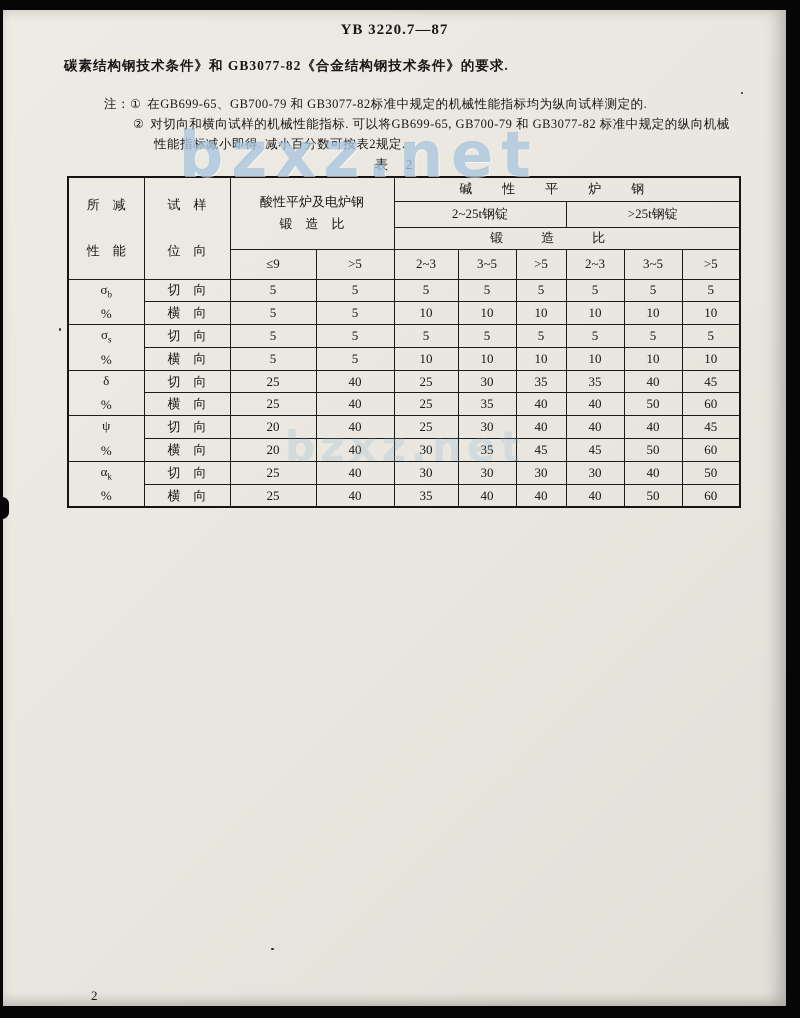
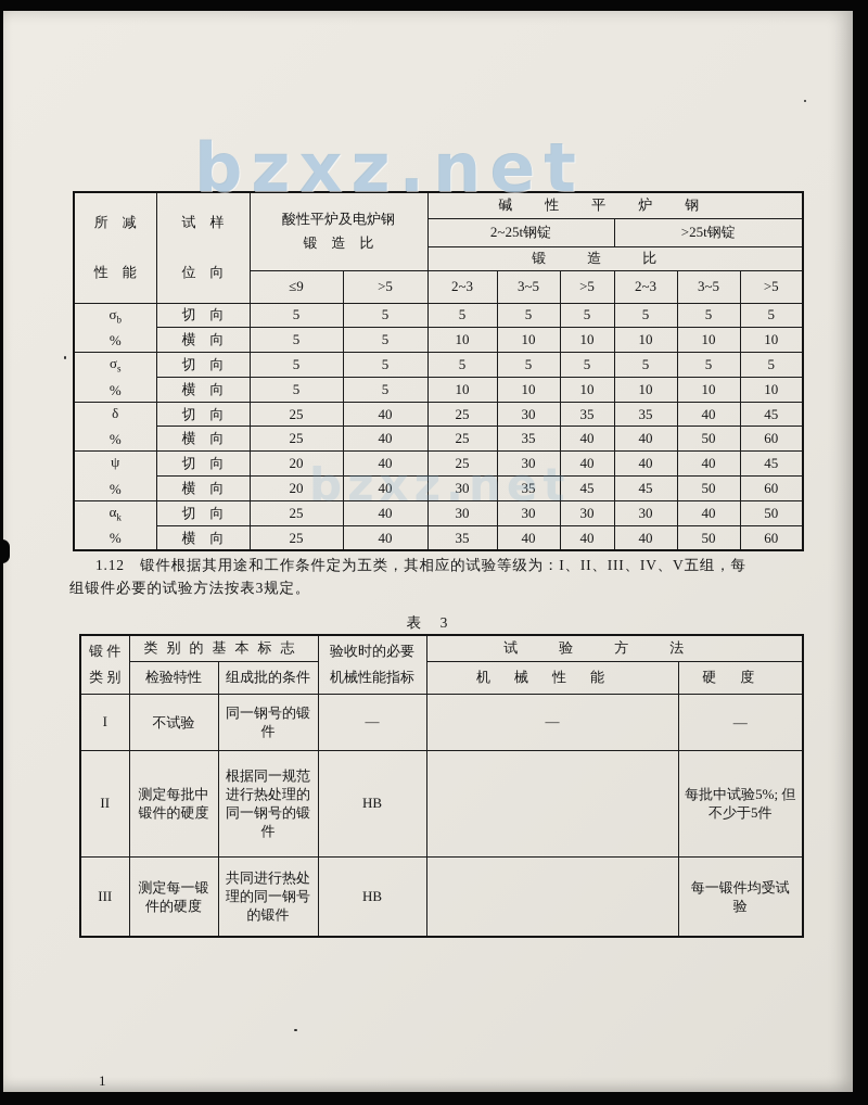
- YB 3220.7—87
- 碳素结构钢技术条件》和 GB3077-82《合金结构钢技术条件》的要求.
- 注：① 在GB699-65、GB700-79 和 GB3077-82标准中规定的机械性能指标均为纵向试样测定的.
- ② 对切向和横向试样的机械性能指标. 可以将GB699-65, GB700-79 和 GB3077-82 标准中规定的纵向机械
- 性能指标减小即得. 减小百分数可按表2规定.
- 表 2
  所 减 性 能	试 样 位 向	酸性平炉及电炉钢 锻 造 比	碱性平炉钢
  2~25t钢锭	>25t钢锭
  锻造比
  ≤9	>5	2~3	3~5	>5	2~3	3~5	>5
  σb%	切 向	5	5	5	5	5	5	5	5
  横 向	5	5	10	10	10	10	10	10
  σs%	切 向	5	5	5	5	5	5	5	5
  横 向	5	5	10	10	10	10	10	10
  δ%	切 向	25	40	25	30	35	35	40	45
  横 向	25	40	25	35	40	40	50	60
  ψ%	切 向	20	40	25	30	40	40	40	45
  横 向	20	40	30	35	45	45	50	60
  αk%	切 向	25	40	30	30	30	30	40	50
  横 向	25	40	35	40	40	40	50	60
+ 1.12 锻件根据其用途和工作条件定为五类，其相应的试验等级为：I、II、III、IV、V五组，每
+ 组锻件必要的试验方法按表3规定。
+ 表 3
+ 锻 件 类 别	类别的基本标志	验收时的必要 机械性能指标	试验方法
+ 检验特性	组成批的条件	机械性能	硬度
+ I	不试验	同一钢号的锻件	—	—	—
+ II	测定每批中锻件的硬度	根据同一规范进行热处理的同一钢号的锻件	HB		每批中试验5%; 但不少于5件
+ III	测定每一锻件的硬度	共同进行热处理的同一钢号的锻件	HB		每一锻件均受试验
- 2
+ 1
  bzxz.net
  bzxz.net
